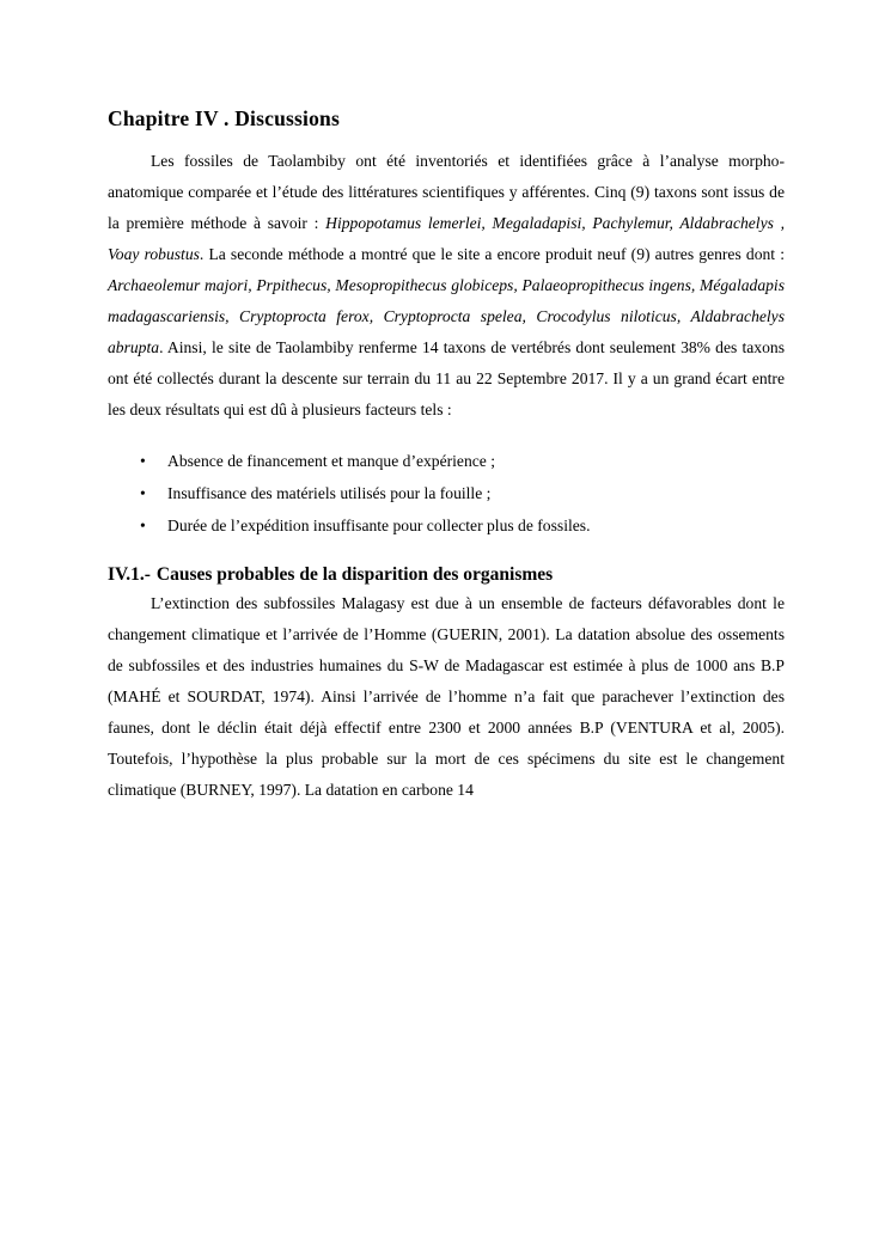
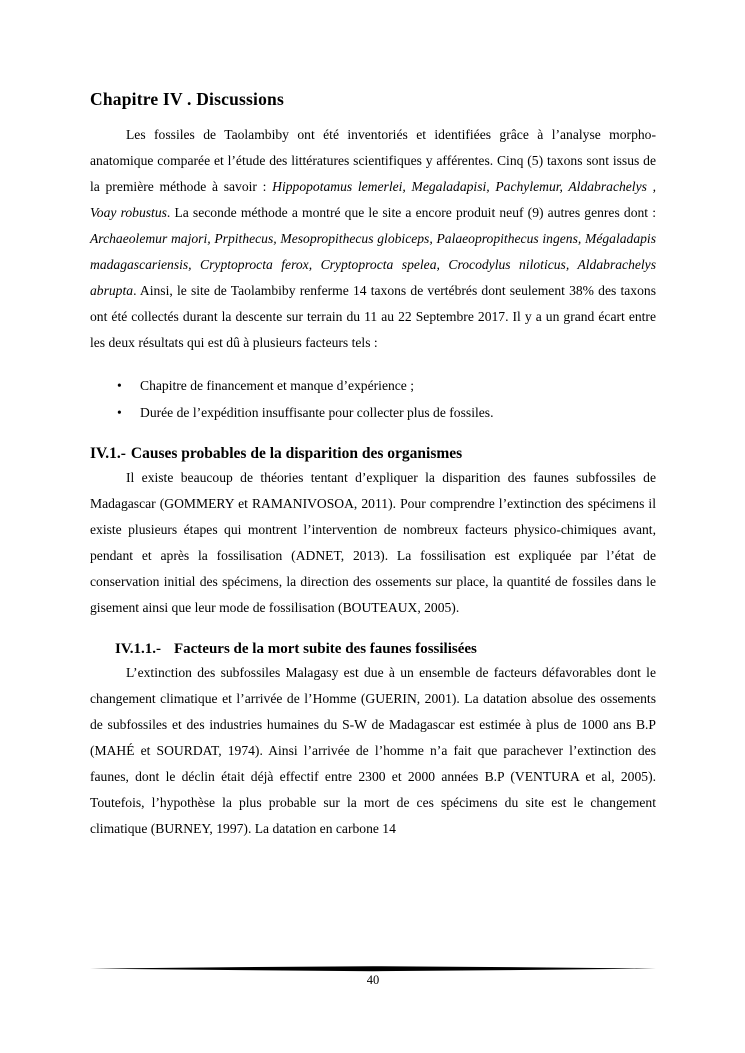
  Chapitre IV . Discussions
- Les fossiles de Taolambiby ont été inventoriés et identifiées grâce à l’analyse morpho-anatomique comparée et l’étude des littératures scientifiques y afférentes. Cinq (9) taxons sont issus de la première méthode à savoir : Hippopotamus lemerlei, Megaladapisi, Pachylemur, Aldabrachelys , Voay robustus. La seconde méthode a montré que le site a encore produit neuf (9) autres genres dont : Archaeolemur majori, Prpithecus, Mesopropithecus globiceps, Palaeopropithecus ingens, Mégaladapis madagascariensis, Cryptoprocta ferox, Cryptoprocta spelea, Crocodylus niloticus, Aldabrachelys abrupta. Ainsi, le site de Taolambiby renferme 14 taxons de vertébrés dont seulement 38% des taxons ont été collectés durant la descente sur terrain du 11 au 22 Septembre 2017. Il y a un grand écart entre les deux résultats qui est dû à plusieurs facteurs tels :
+ Les fossiles de Taolambiby ont été inventoriés et identifiées grâce à l’analyse morpho-anatomique comparée et l’étude des littératures scientifiques y afférentes. Cinq (5) taxons sont issus de la première méthode à savoir : Hippopotamus lemerlei, Megaladapisi, Pachylemur, Aldabrachelys , Voay robustus. La seconde méthode a montré que le site a encore produit neuf (9) autres genres dont : Archaeolemur majori, Prpithecus, Mesopropithecus globiceps, Palaeopropithecus ingens, Mégaladapis madagascariensis, Cryptoprocta ferox, Cryptoprocta spelea, Crocodylus niloticus, Aldabrachelys abrupta. Ainsi, le site de Taolambiby renferme 14 taxons de vertébrés dont seulement 38% des taxons ont été collectés durant la descente sur terrain du 11 au 22 Septembre 2017. Il y a un grand écart entre les deux résultats qui est dû à plusieurs facteurs tels :
- Absence de financement et manque d’expérience ;
+ Chapitre de financement et manque d’expérience ;
- Insuffisance des matériels utilisés pour la fouille ;
  Durée de l’expédition insuffisante pour collecter plus de fossiles.
  IV.1.- Causes probables de la disparition des organismes
+ Il existe beaucoup de théories tentant d’expliquer la disparition des faunes subfossiles de Madagascar (GOMMERY et RAMANIVOSOA, 2011). Pour comprendre l’extinction des spécimens il existe plusieurs étapes qui montrent l’intervention de nombreux facteurs physico-chimiques avant, pendant et après la fossilisation (ADNET, 2013). La fossilisation est expliquée par l’état de conservation initial des spécimens, la direction des ossements sur place, la quantité de fossiles dans le gisement ainsi que leur mode de fossilisation (BOUTEAUX, 2005).
+ IV.1.1.- Facteurs de la mort subite des faunes fossilisées
  L’extinction des subfossiles Malagasy est due à un ensemble de facteurs défavorables dont le changement climatique et l’arrivée de l’Homme (GUERIN, 2001). La datation absolue des ossements de subfossiles et des industries humaines du S-W de Madagascar est estimée à plus de 1000 ans B.P (MAHÉ et SOURDAT, 1974). Ainsi l’arrivée de l’homme n’a fait que parachever l’extinction des faunes, dont le déclin était déjà effectif entre 2300 et 2000 années B.P (VENTURA et al, 2005). Toutefois, l’hypothèse la plus probable sur la mort de ces spécimens du site est le changement climatique (BURNEY, 1997). La datation en carbone 14
+ 40
